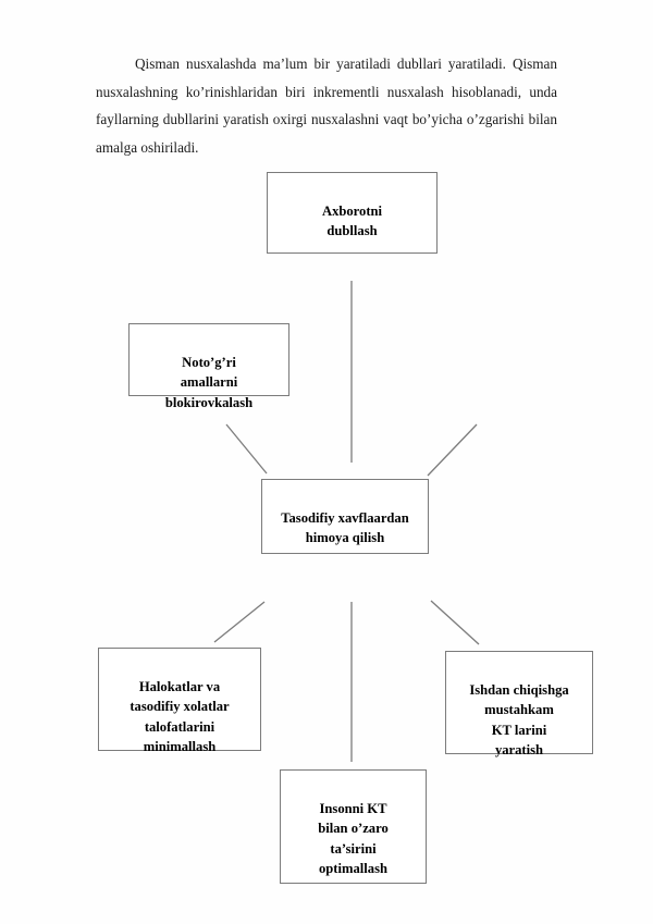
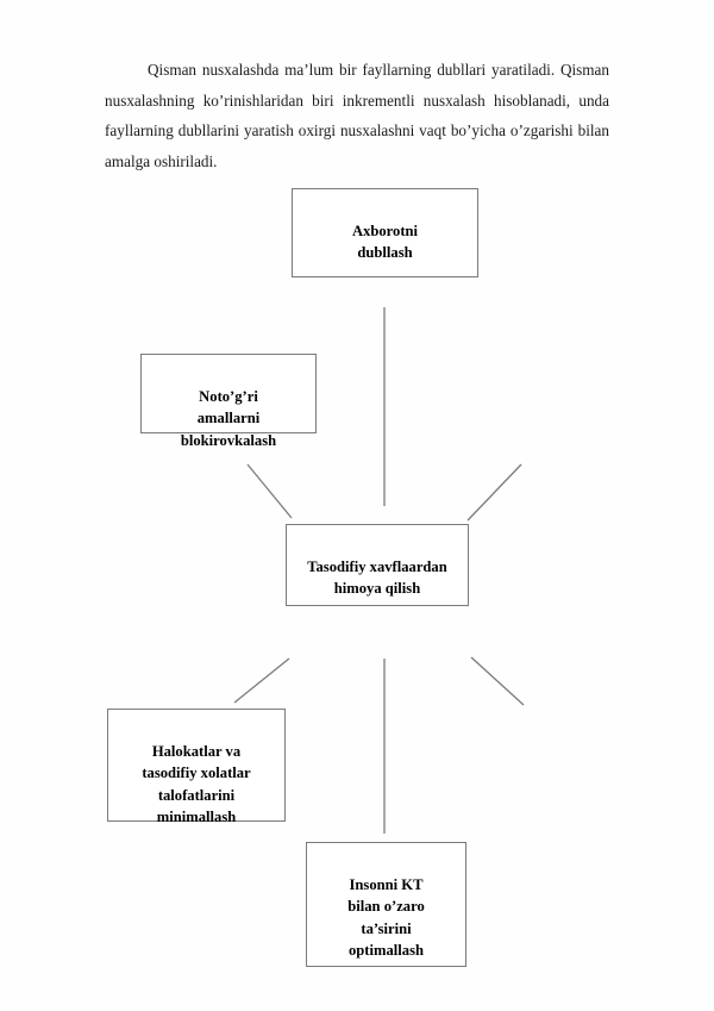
- Qisman nusxalashda ma’lum bir yaratiladi dubllari yaratiladi. Qisman nusxalashning ko’rinishlaridan biri inkrementli nusxalash hisoblanadi, unda fayllarning dubllarini yaratish oxirgi nusxalashni vaqt bo’yicha o’zgarishi bilan amalga oshiriladi.
+ Qisman nusxalashda ma’lum bir fayllarning dubllari yaratiladi. Qisman nusxalashning ko’rinishlaridan biri inkrementli nusxalash hisoblanadi, unda fayllarning dubllarini yaratish oxirgi nusxalashni vaqt bo’yicha o’zgarishi bilan amalga oshiriladi.
  Axborotni
  dubllash
  Noto’g’ri
  amallarni
  blokirovkalash
  Tasodifiy xavflaardan
  himoya qilish
  Halokatlar va
  tasodifiy xolatlar
  talofatlarini
  minimallash
- Ishdan chiqishga
- mustahkam
- KT larini
- yaratish
  Insonni KT
  bilan o’zaro
  ta’sirini
  optimallash
